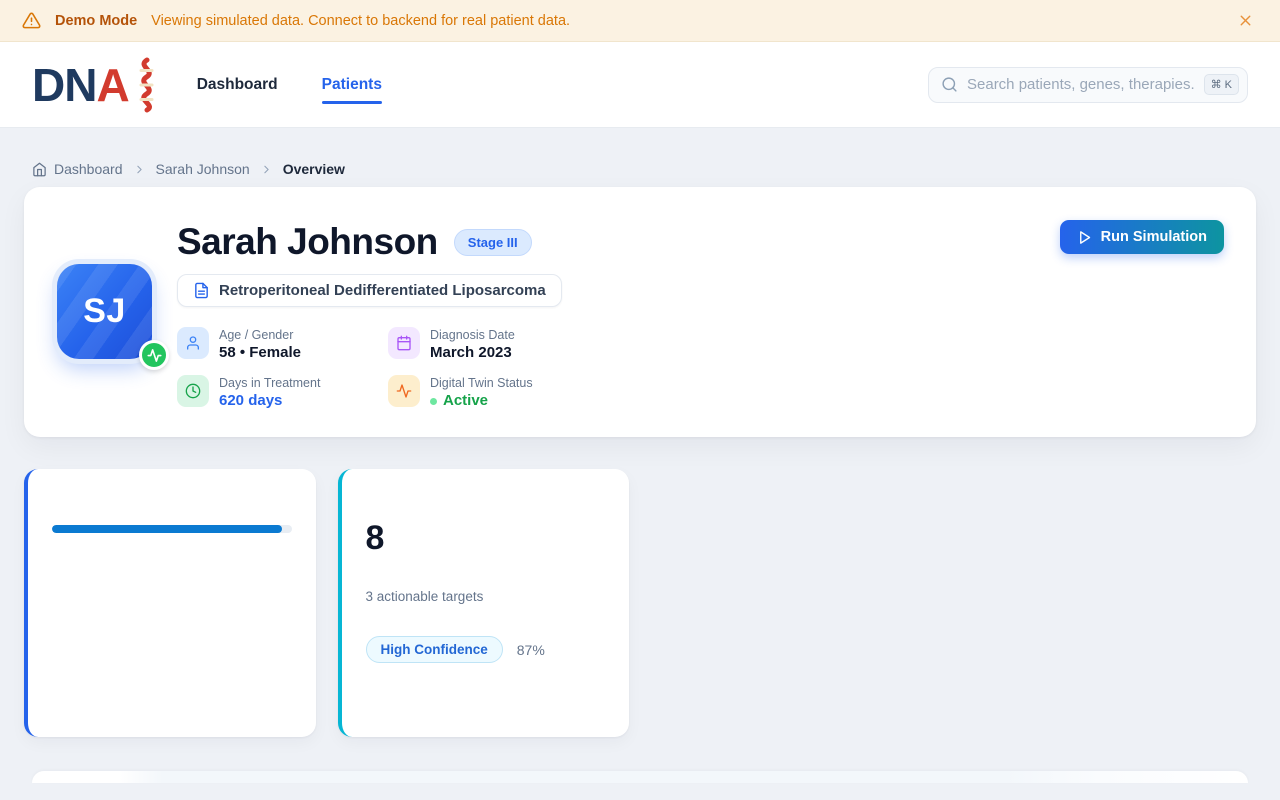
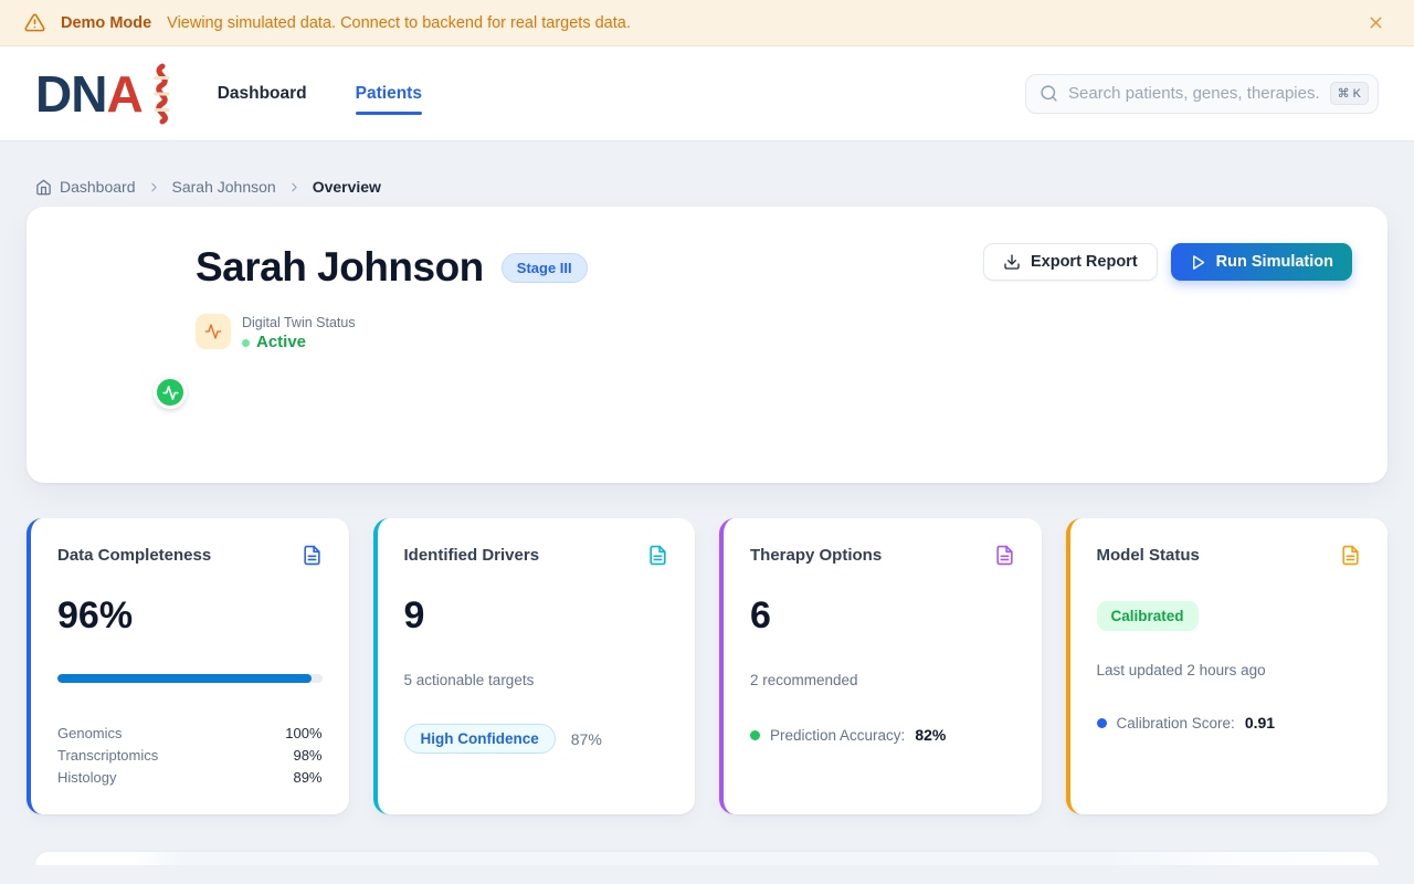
  Demo Mode
- Viewing simulated data. Connect to backend for real patient data.
+ Viewing simulated data. Connect to backend for real targets data.
  DN
  A
  Dashboard
  Patients
  Search patients, genes, therapies.
  ⌘ K
  Dashboard
  Sarah Johnson
  Overview
- SJ
  Sarah Johnson
  Stage III
- Retroperitoneal Dedifferentiated Liposarcoma
- Age / Gender
- 58 • Female
- Diagnosis Date
- March 2023
- Days in Treatment
- 620 days
  Digital Twin Status
  Active
+ Export Report
  Run Simulation
+ Data Completeness
+ 96%
+ Genomics
+ 100%
+ Transcriptomics
+ 98%
+ Histology
+ 89%
+ Identified Drivers
- 8
+ 9
- 3 actionable targets
+ 5 actionable targets
  High Confidence
  87%
+ Therapy Options
+ 6
+ 2 recommended
+ Prediction Accuracy:
+ 82%
+ Model Status
+ Calibrated
+ Last updated 2 hours ago
+ Calibration Score:
+ 0.91
